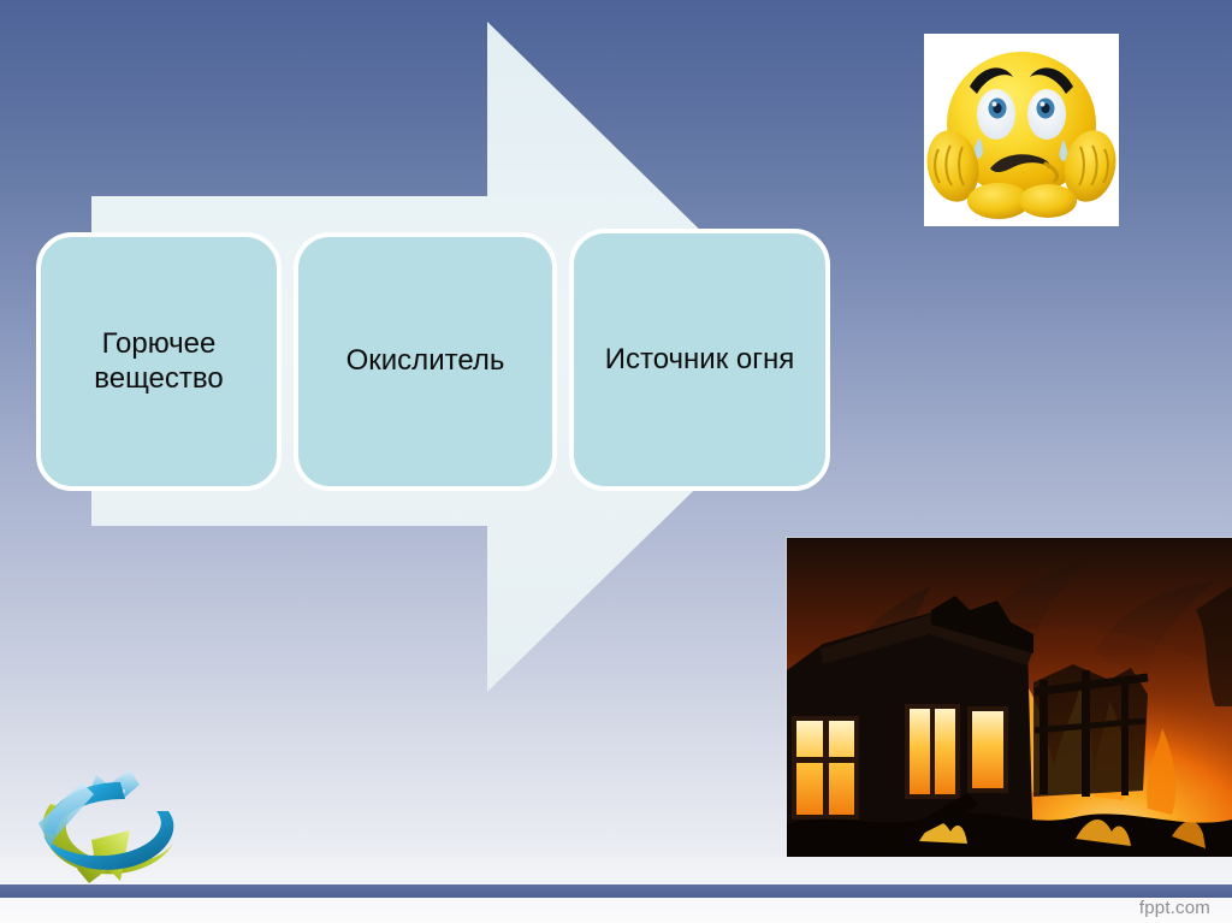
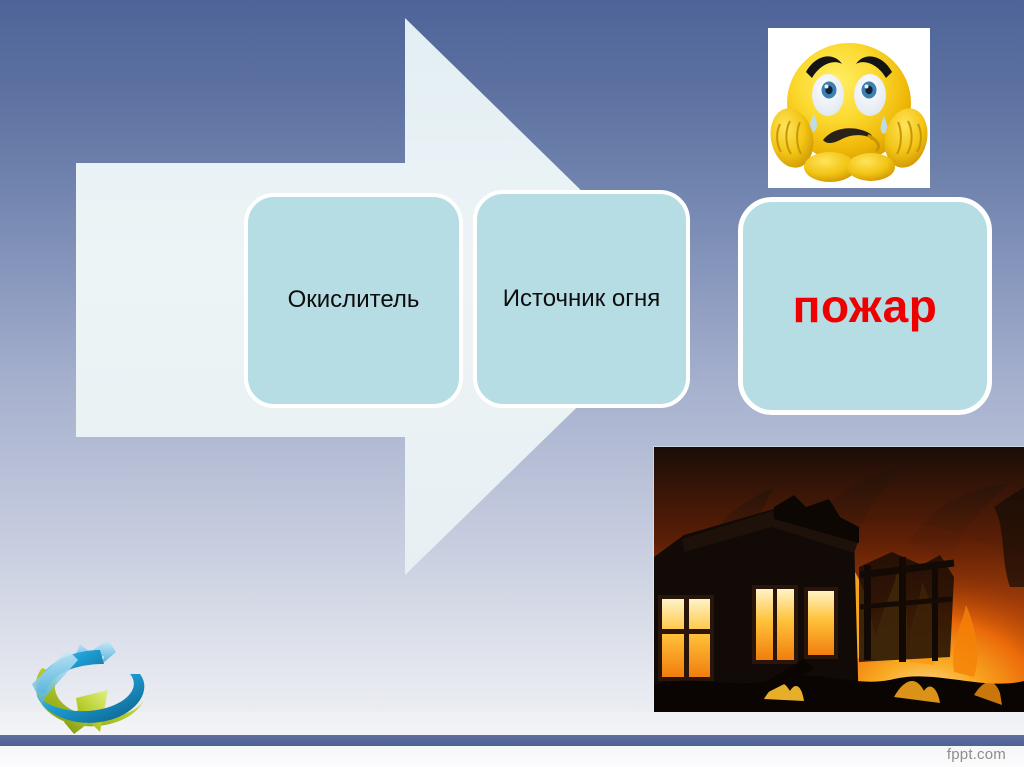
- Горючее вещество
  Окислитель
  Источник огня
+ пожар
  fppt.com
